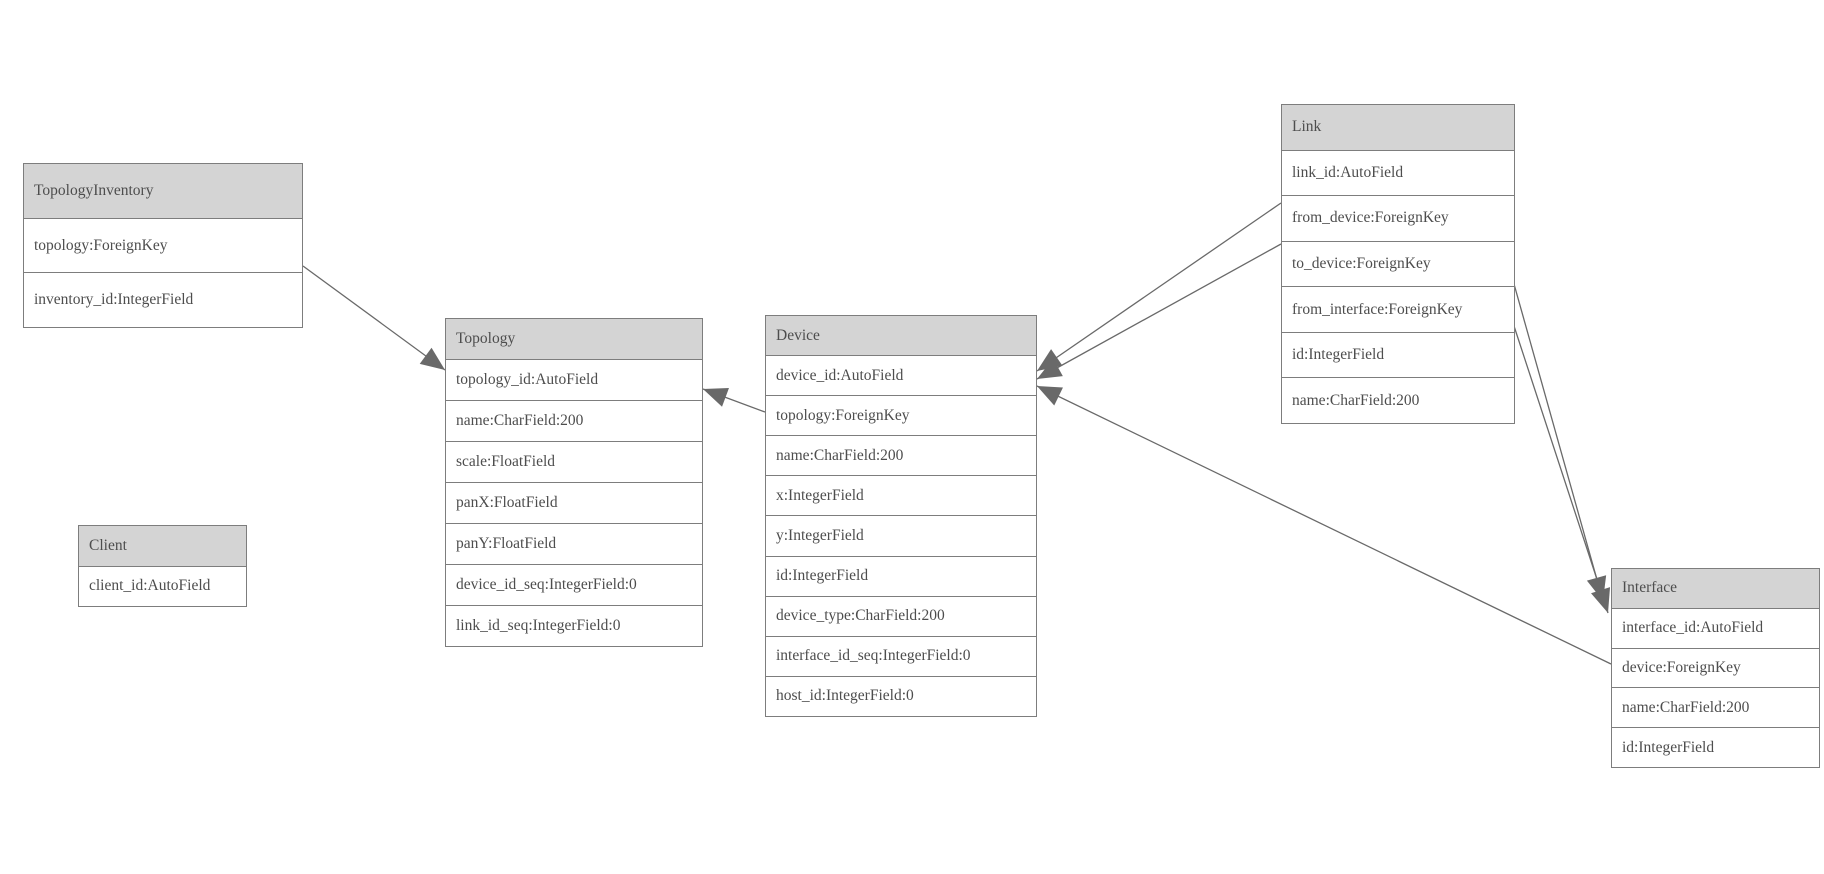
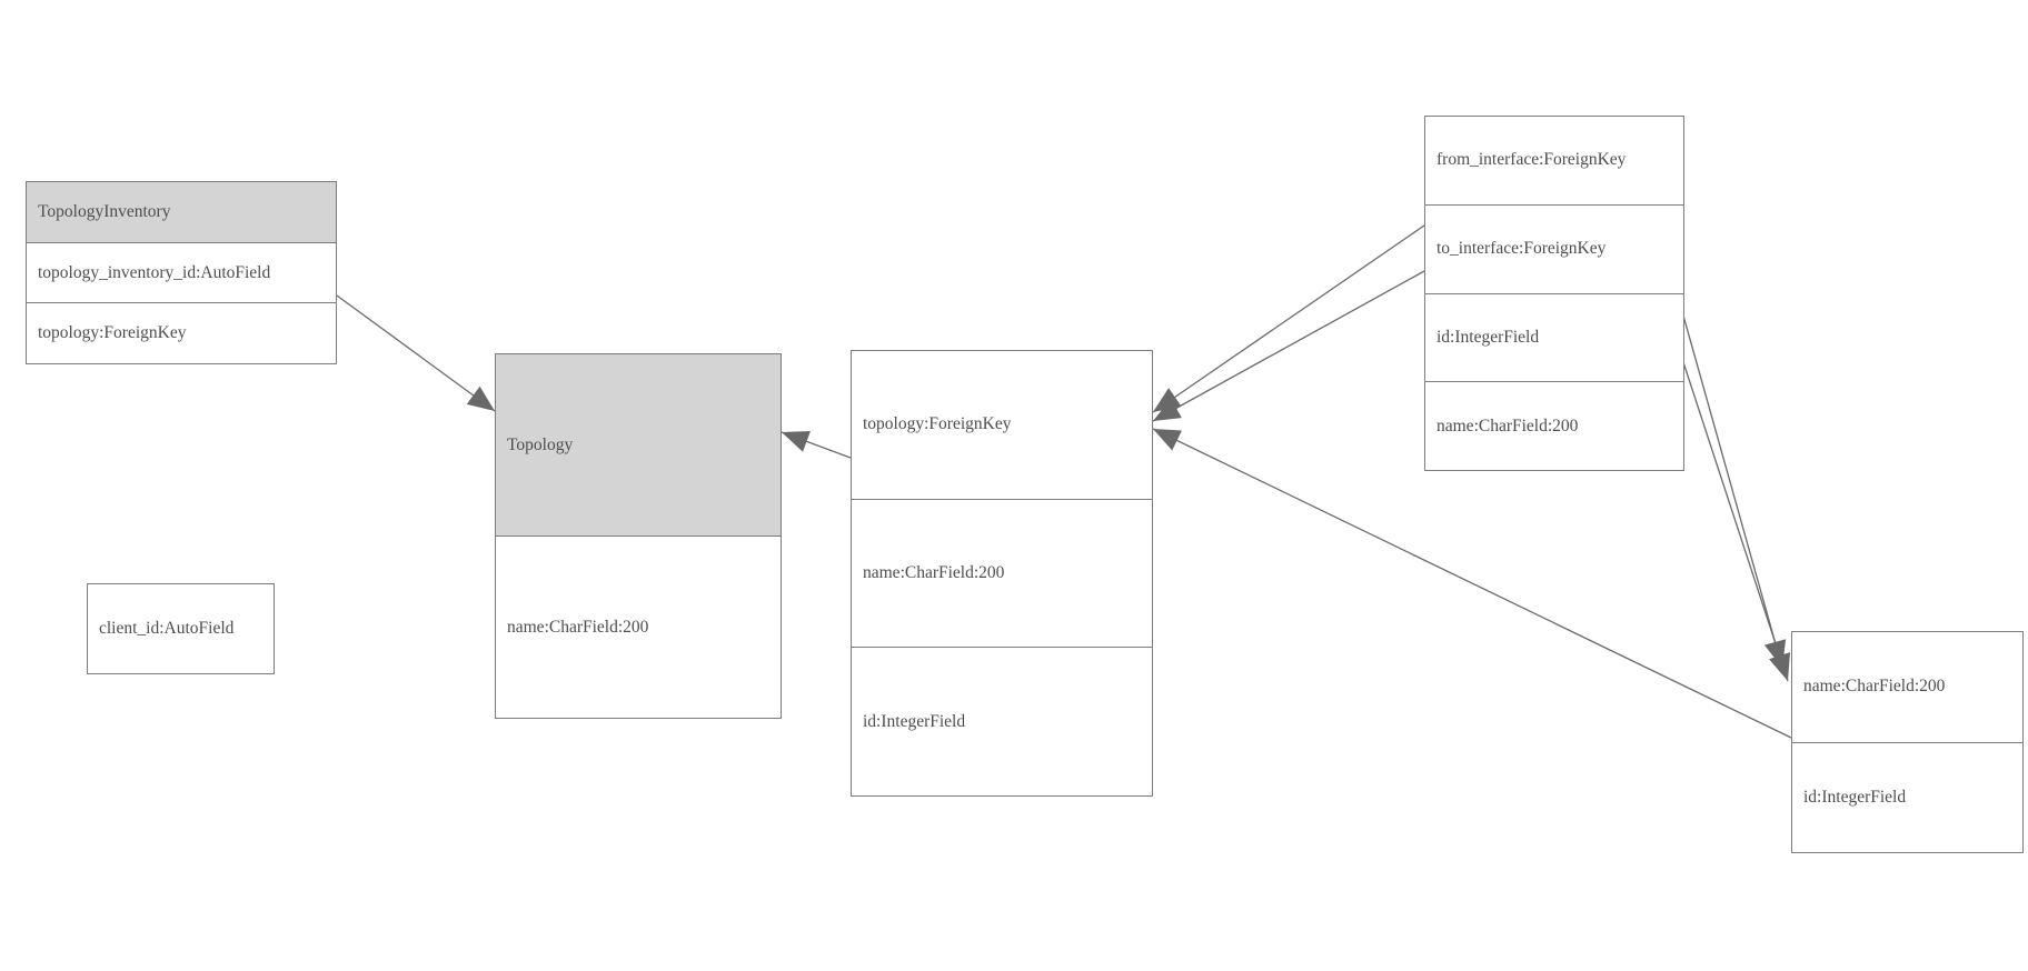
  TopologyInventory
+ topology_inventory_id:AutoField
  topology:ForeignKey
- inventory_id:IntegerField
  Topology
- topology_id:AutoField
  name:CharField:200
- scale:FloatField
- panX:FloatField
- panY:FloatField
- device_id_seq:IntegerField:0
- link_id_seq:IntegerField:0
- Client
  client_id:AutoField
- Device
- device_id:AutoField
  topology:ForeignKey
  name:CharField:200
- x:IntegerField
- y:IntegerField
  id:IntegerField
- device_type:CharField:200
- interface_id_seq:IntegerField:0
- host_id:IntegerField:0
- Link
- link_id:AutoField
- from_device:ForeignKey
- to_device:ForeignKey
  from_interface:ForeignKey
+ to_interface:ForeignKey
  id:IntegerField
  name:CharField:200
- Interface
- interface_id:AutoField
- device:ForeignKey
  name:CharField:200
  id:IntegerField
